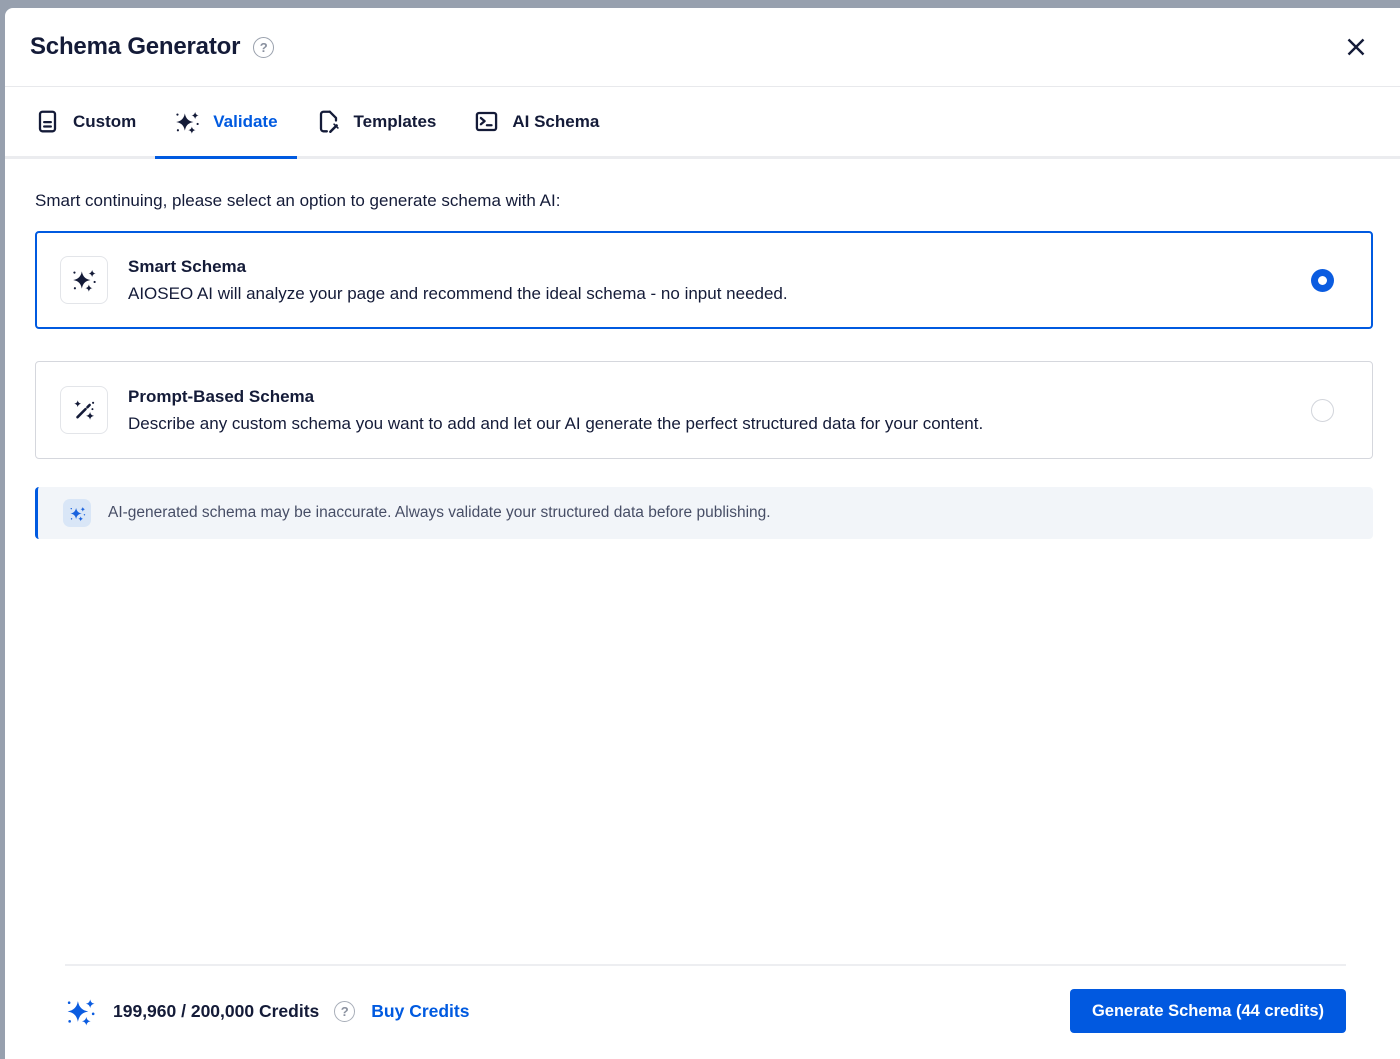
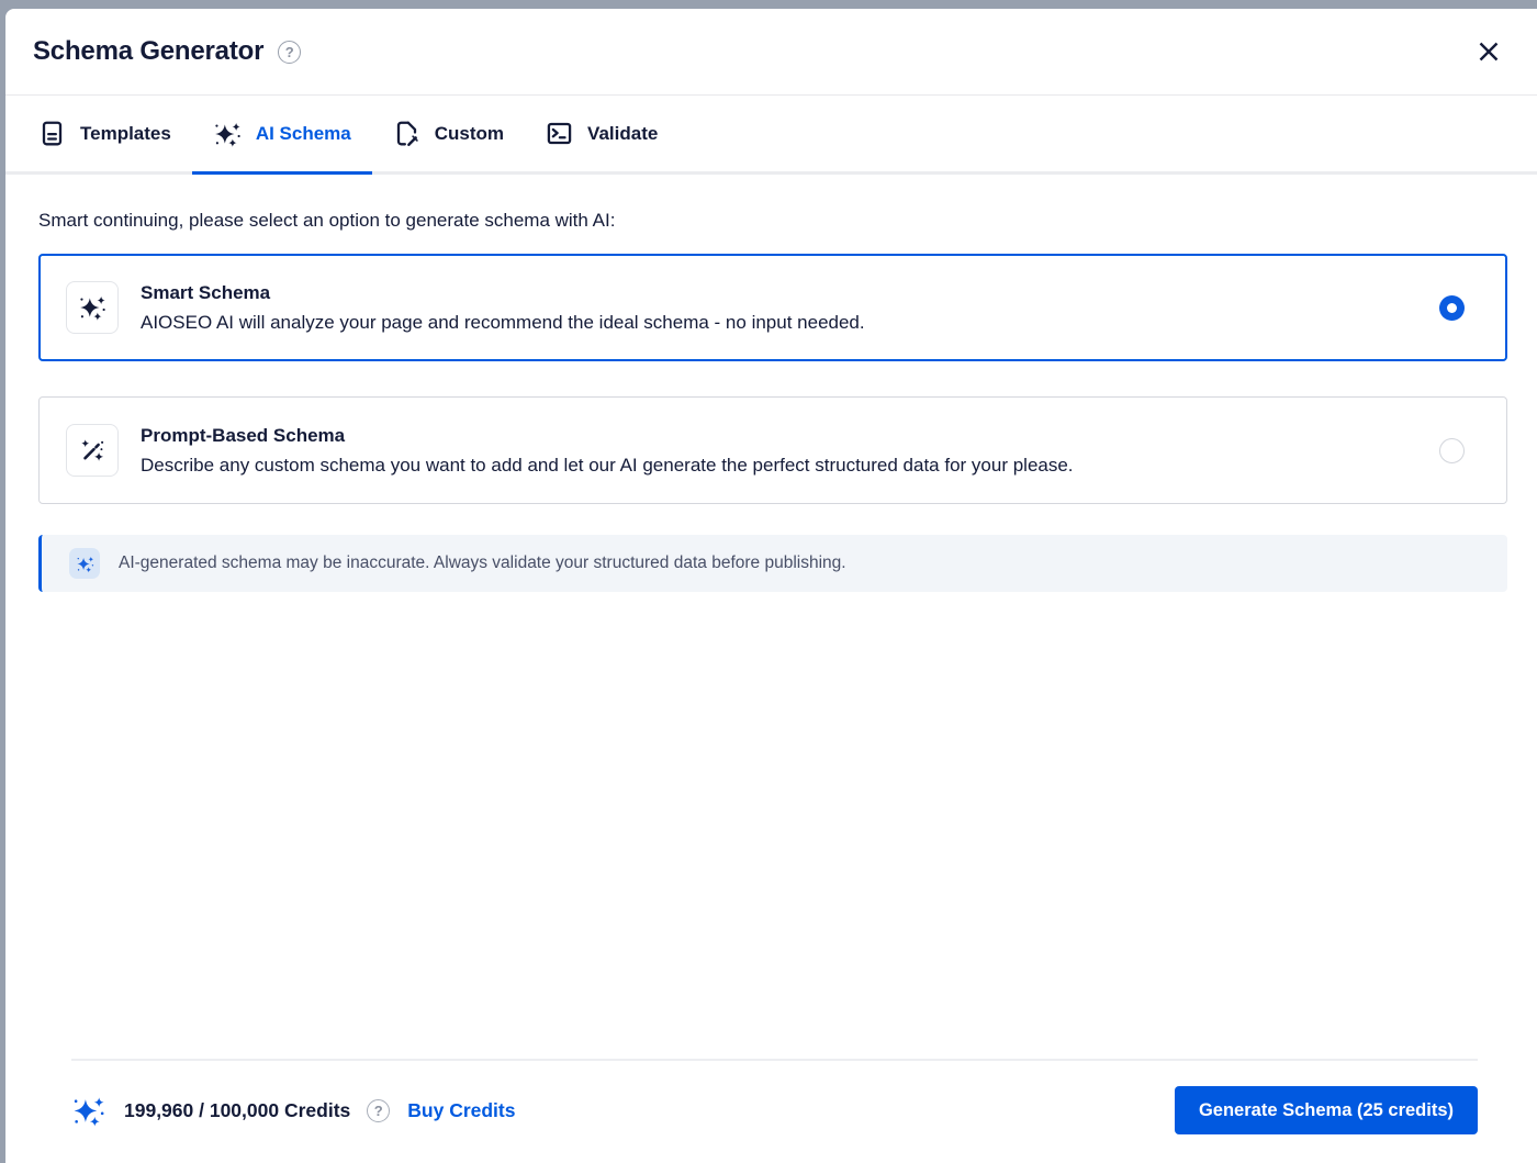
  Schema Generator
  ?
- Custom
+ Templates
- Validate
+ AI Schema
- Templates
+ Custom
- AI Schema
+ Validate
  Smart continuing, please select an option to generate schema with AI:
  Smart Schema
  AIOSEO AI will analyze your page and recommend the ideal schema - no input needed.
  Prompt-Based Schema
- Describe any custom schema you want to add and let our AI generate the perfect structured data for your content.
+ Describe any custom schema you want to add and let our AI generate the perfect structured data for your please.
  AI-generated schema may be inaccurate. Always validate your structured data before publishing.
- 199,960 / 200,000 Credits
+ 199,960 / 100,000 Credits
  ?
  Buy Credits
- Generate Schema (44 credits)
+ Generate Schema (25 credits)
